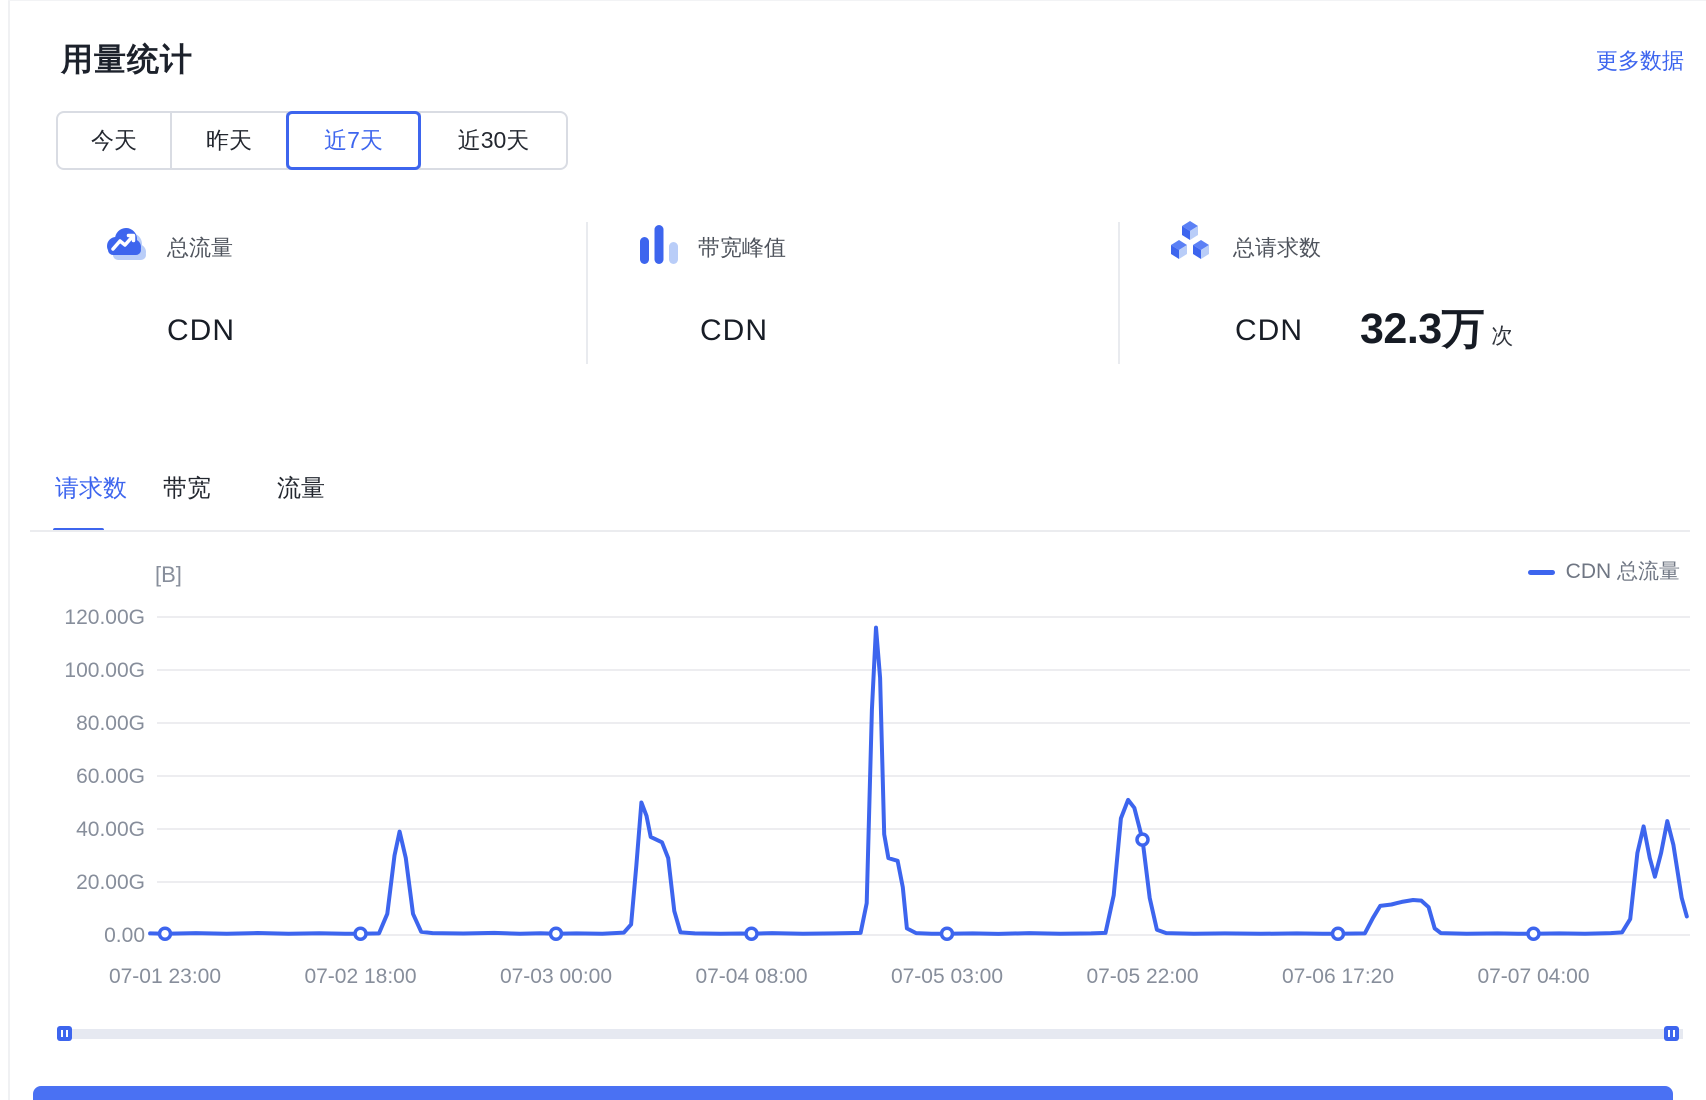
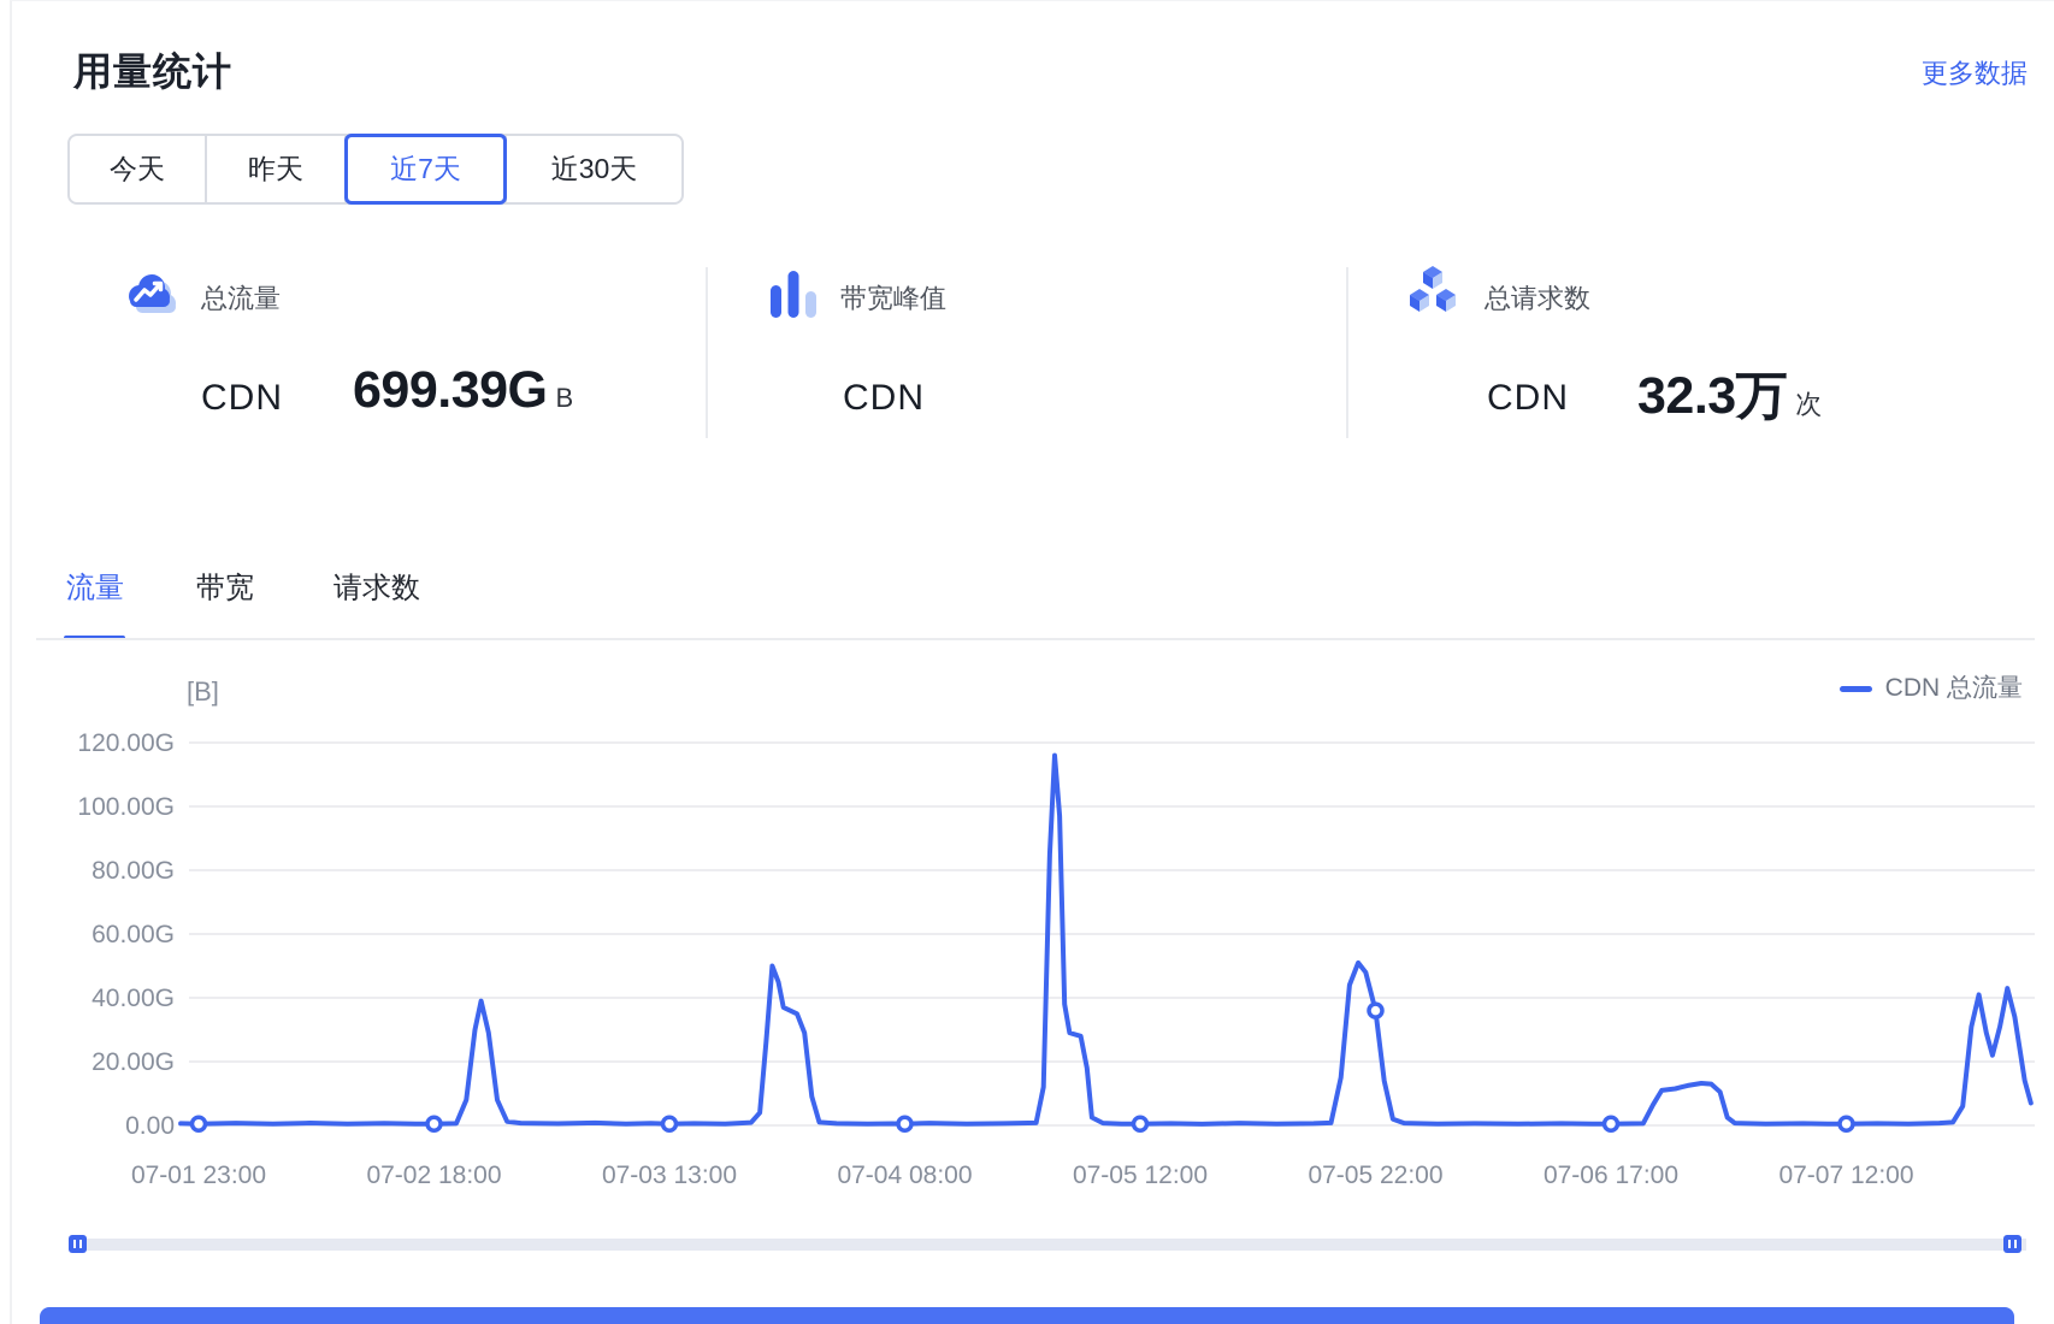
  用量统计
  更多数据
  今天
  昨天
  近7天
  近30天
  总流量
  CDN
+ 699.39G
+ B
  带宽峰值
  CDN
  总请求数
  CDN
  32.3万
  次
- 请求数
+ 流量
  带宽
- 流量
+ 请求数
  [B]
  CDN 总流量
  0.00
  20.00G
  40.00G
  60.00G
  80.00G
  100.00G
  120.00G
  07-01 23:00
  07-02 18:00
- 07-03 00:00
+ 07-03 13:00
  07-04 08:00
- 07-05 03:00
+ 07-05 12:00
  07-05 22:00
- 07-06 17:20
+ 07-06 17:00
- 07-07 04:00
+ 07-07 12:00
